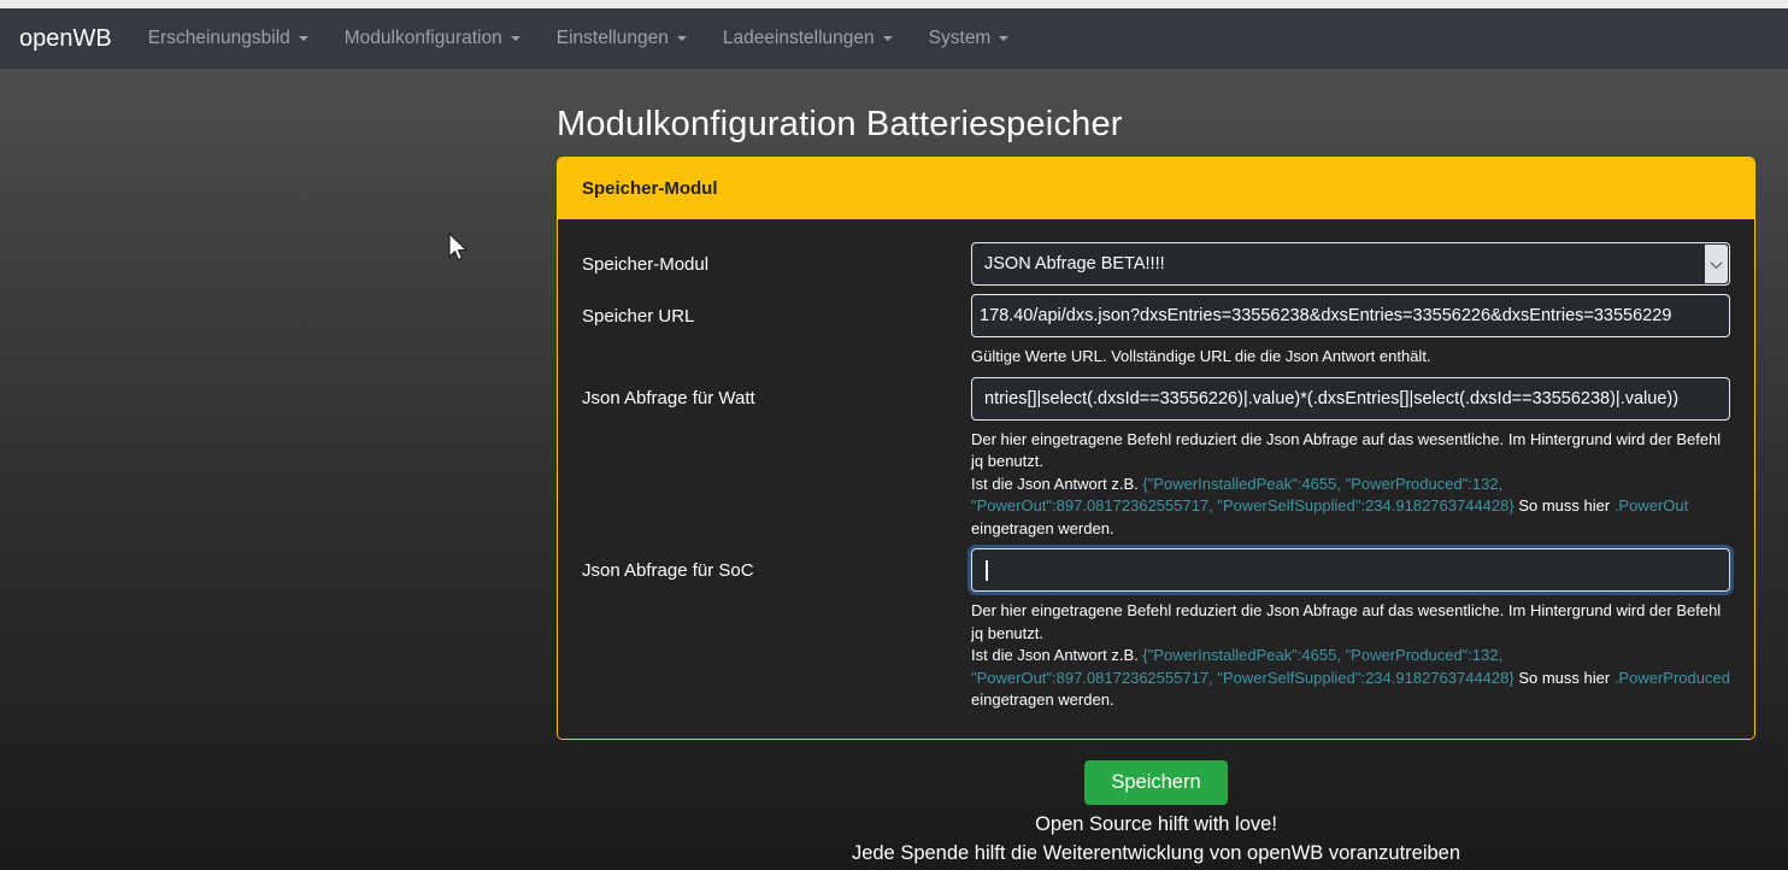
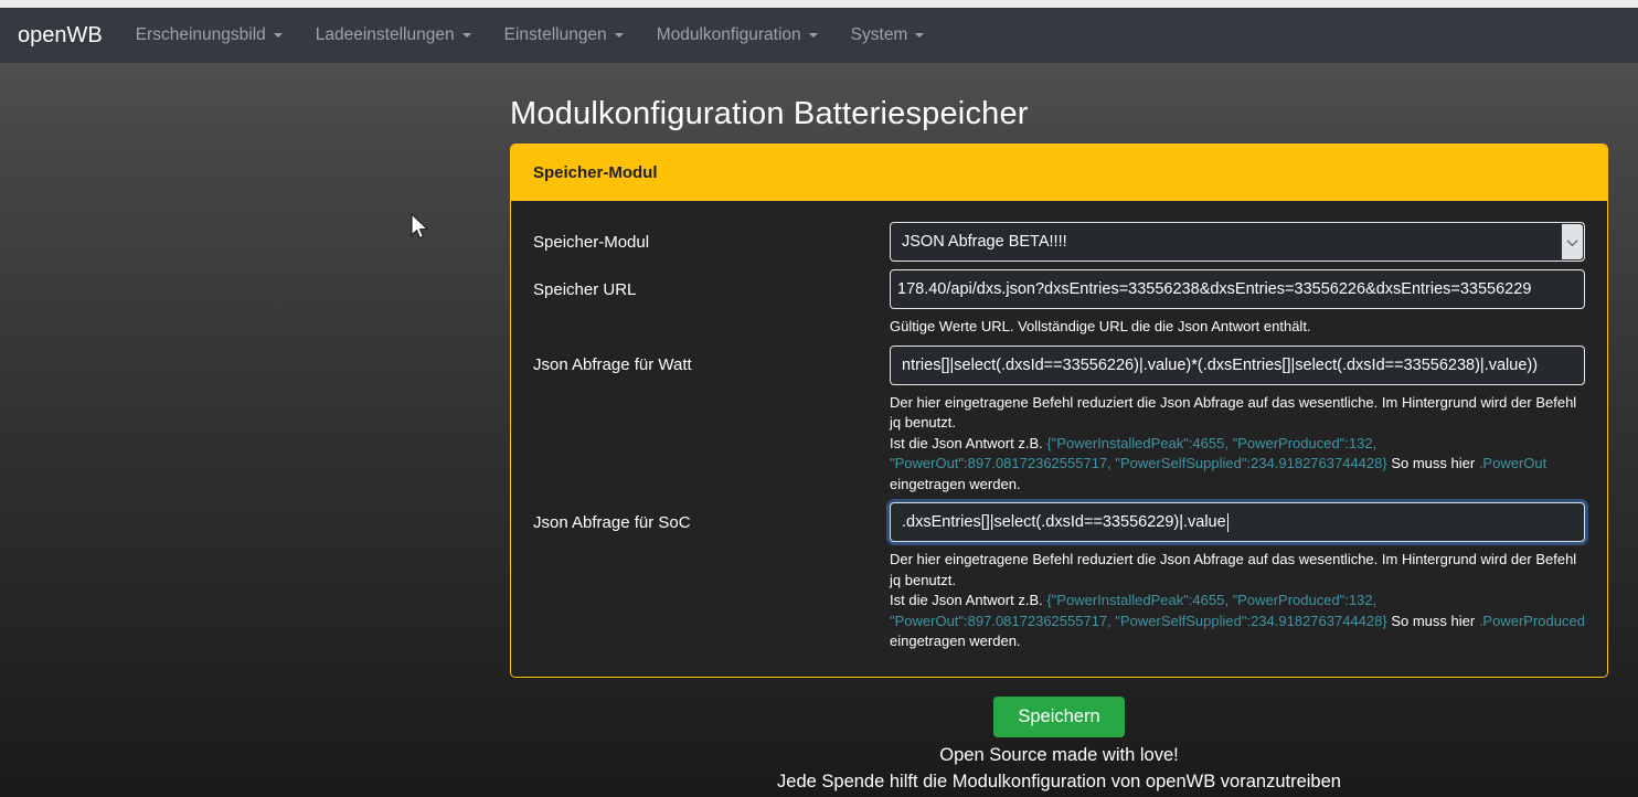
  openWB
  Erscheinungsbild
- Modulkonfiguration
+ Ladeeinstellungen
  Einstellungen
- Ladeeinstellungen
+ Modulkonfiguration
  System
  Modulkonfiguration Batteriespeicher
  Speicher-Modul
  Speicher-Modul
  JSON Abfrage BETA!!!!
  Speicher URL
  178.40/api/dxs.json?dxsEntries=33556238&dxsEntries=33556226&dxsEntries=33556229
  Gültige Werte URL. Vollständige URL die die Json Antwort enthält.
  Json Abfrage für Watt
  ntries[]|select(.dxsId==33556226)|.value)*(.dxsEntries[]|select(.dxsId==33556238)|.value))
  Der hier eingetragene Befehl reduziert die Json Abfrage auf das wesentliche. Im Hintergrund wird der Befehl jq benutzt.
  Ist die Json Antwort z.B. {"PowerInstalledPeak":4655, "PowerProduced":132, "PowerOut":897.08172362555717, "PowerSelfSupplied":234.9182763744428} So muss hier .PowerOut eingetragen werden.
  Json Abfrage für SoC
+ .dxsEntries[]|select(.dxsId==33556229)|.value
  Der hier eingetragene Befehl reduziert die Json Abfrage auf das wesentliche. Im Hintergrund wird der Befehl jq benutzt.
  Ist die Json Antwort z.B. {"PowerInstalledPeak":4655, "PowerProduced":132, "PowerOut":897.08172362555717, "PowerSelfSupplied":234.9182763744428} So muss hier .PowerProduced eingetragen werden.
  Speichern
- Open Source hilft with love!
+ Open Source made with love!
- Jede Spende hilft die Weiterentwicklung von openWB voranzutreiben
+ Jede Spende hilft die Modulkonfiguration von openWB voranzutreiben
